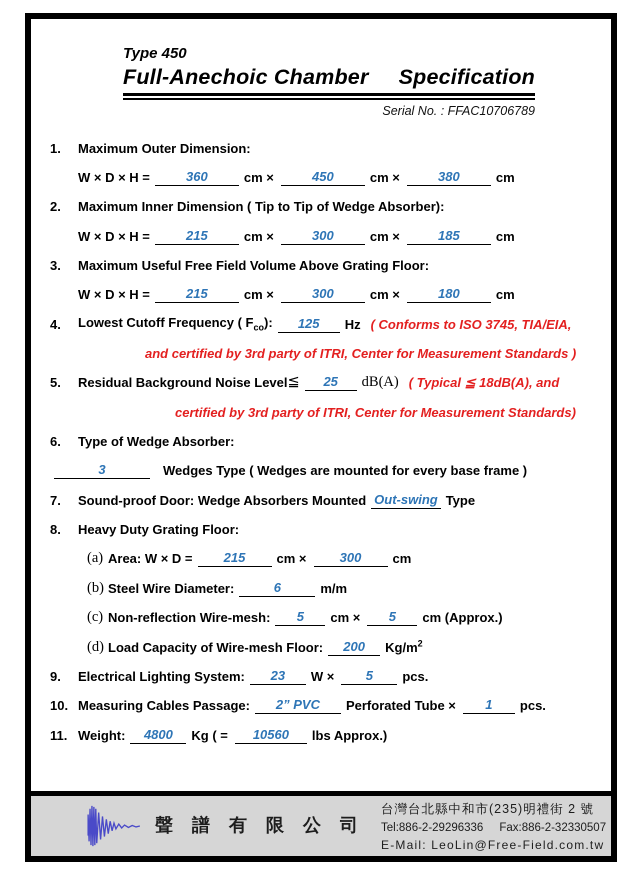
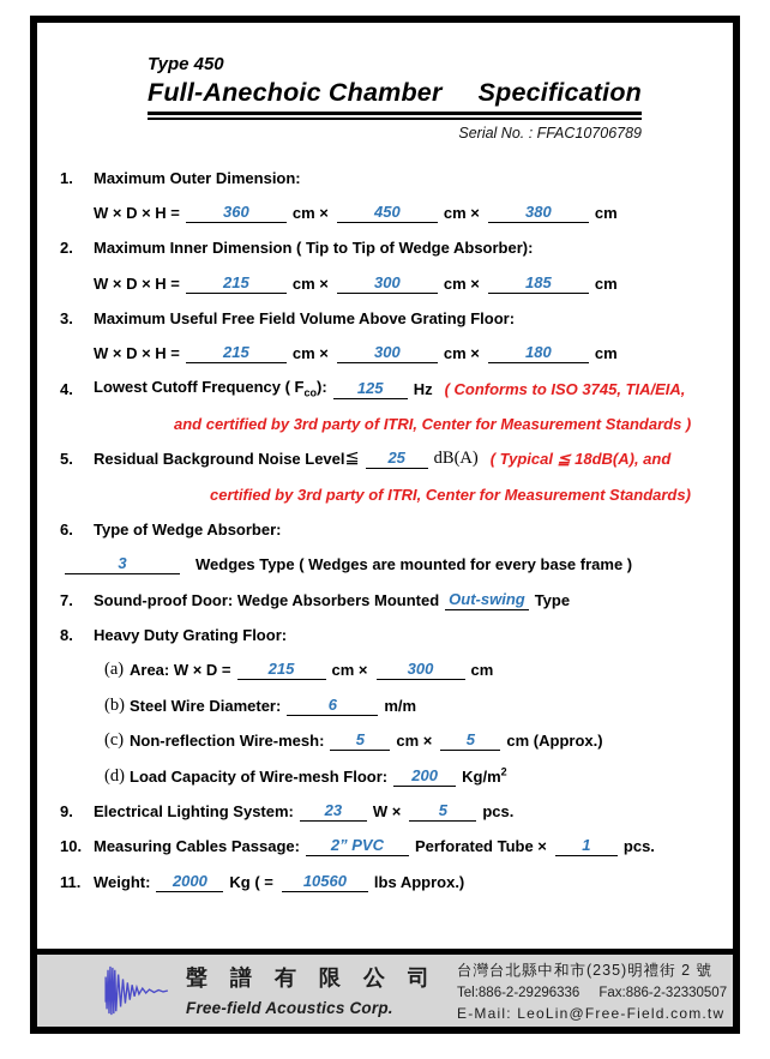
  Type 450
  Full-Anechoic Chamber
  Specification
  Serial No. : FFAC10706789
  1.
  Maximum Outer Dimension:
  W × D × H =
  360
  cm ×
  450
  cm ×
  380
  cm
  2.
  Maximum Inner Dimension ( Tip to Tip of Wedge Absorber):
  W × D × H =
  215
  cm ×
  300
  cm ×
  185
  cm
  3.
  Maximum Useful Free Field Volume Above Grating Floor:
  W × D × H =
  215
  cm ×
  300
  cm ×
  180
  cm
  4.
  Lowest Cutoff Frequency ( Fco):
  125
  Hz
  ( Conforms to ISO 3745, TIA/EIA,
  and certified by 3rd party of ITRI, Center for Measurement Standards )
  5.
  Residual Background Noise Level
  ≦
  25
  dB(A)
  ( Typical ≦ 18dB(A), and
  certified by 3rd party of ITRI, Center for Measurement Standards)
  6.
  Type of Wedge Absorber:
  3
  Wedges Type ( Wedges are mounted for every base frame )
  7.
  Sound-proof Door: Wedge Absorbers Mounted
  Out-swing
  Type
  8.
  Heavy Duty Grating Floor:
  (a)
  Area: W × D =
  215
  cm ×
  300
  cm
  (b)
  Steel Wire Diameter:
  6
  m/m
  (c)
  Non-reflection Wire-mesh:
  5
  cm ×
  5
  cm (Approx.)
  (d)
  Load Capacity of Wire-mesh Floor:
  200
  Kg/m2
  9.
  Electrical Lighting System:
  23
  W ×
  5
  pcs.
  10.
  Measuring Cables Passage:
  2” PVC
  Perforated Tube ×
  1
  pcs.
  11.
  Weight:
- 4800
+ 2000
  Kg ( =
  10560
  lbs Approx.)
  聲 譜 有 限 公 司
+ Free-field Acoustics Corp.
  台灣台北縣中和市(235)明禮街 2 號
  Tel:886-2-29296336
  Fax:886-2-32330507
  E-Mail: LeoLin@Free-Field.com.tw
